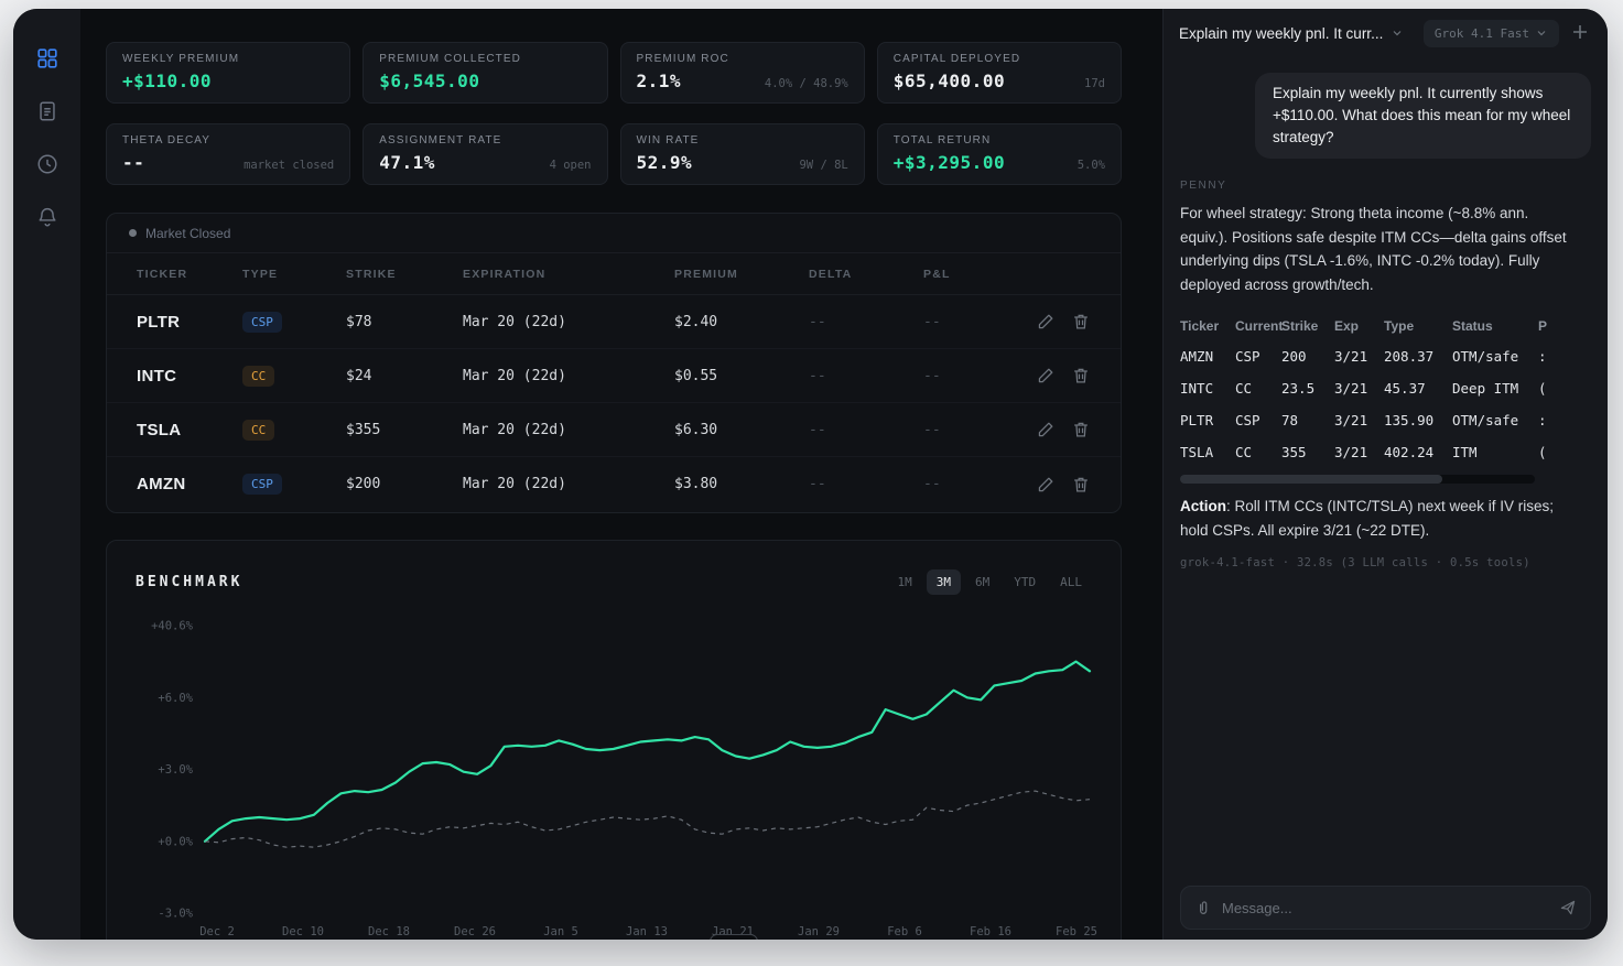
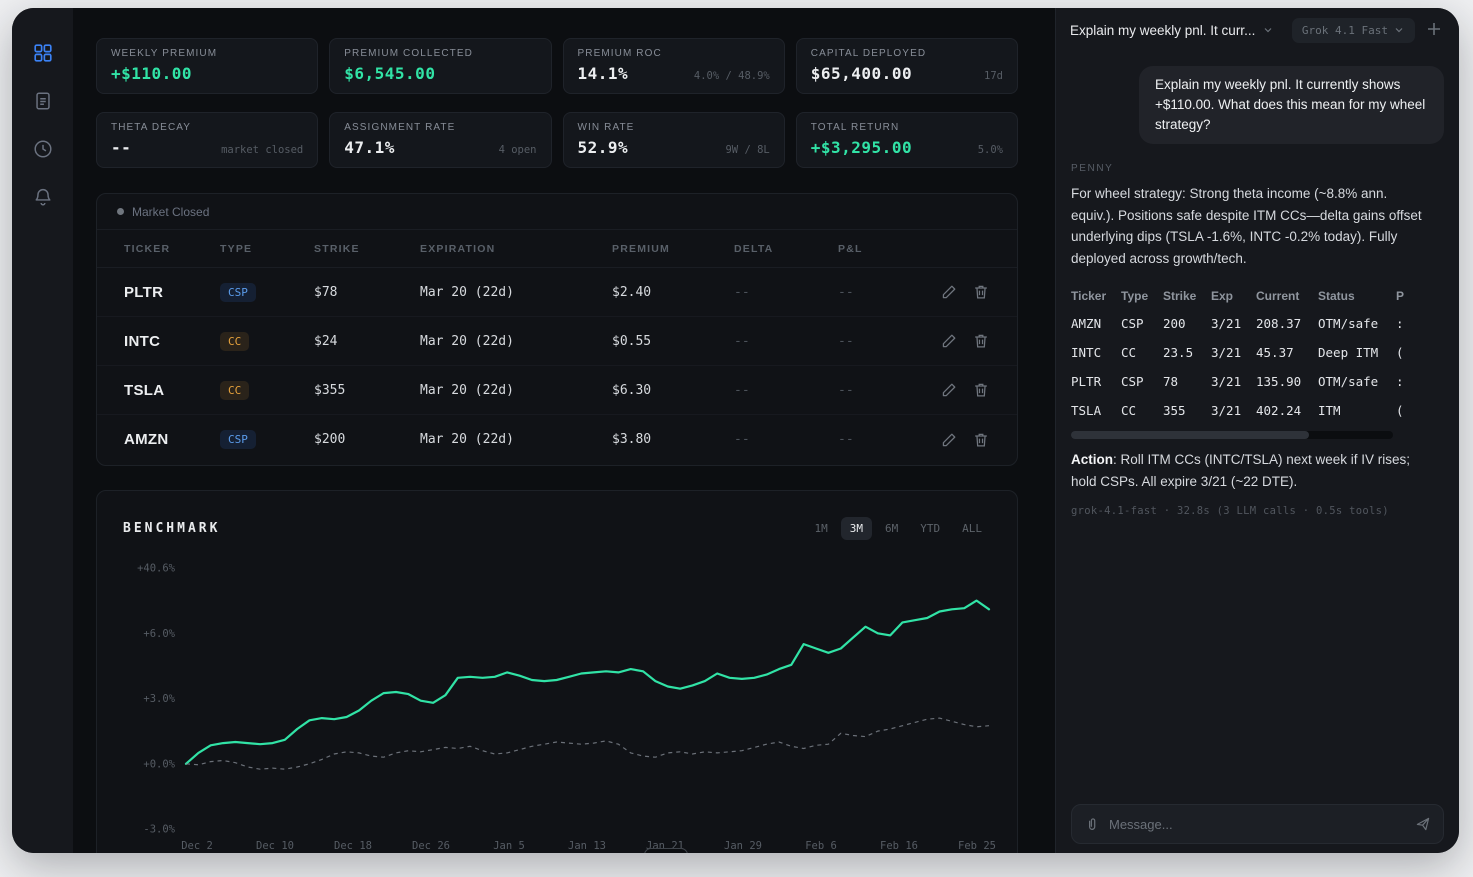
  WEEKLY PREMIUM
  +$110.00
  PREMIUM COLLECTED
  $6,545.00
  PREMIUM ROC
- 2.1%
+ 14.1%
  4.0% / 48.9%
  CAPITAL DEPLOYED
  $65,400.00
  17d
  THETA DECAY
  --
  market closed
  ASSIGNMENT RATE
  47.1%
  4 open
  WIN RATE
  52.9%
  9W / 8L
  TOTAL RETURN
  +$3,295.00
  5.0%
  Market Closed
  TICKER
  TYPE
  STRIKE
  EXPIRATION
  PREMIUM
  DELTA
  P&L
  PLTR
  CSP
  $78
  Mar 20 (22d)
  $2.40
  --
  --
  INTC
  CC
  $24
  Mar 20 (22d)
  $0.55
  --
  --
  TSLA
  CC
  $355
  Mar 20 (22d)
  $6.30
  --
  --
  AMZN
  CSP
  $200
  Mar 20 (22d)
  $3.80
  --
  --
  BENCHMARK
  1M
  3M
  6M
  YTD
  ALL
  +40.6%
  +6.0%
  +3.0%
  +0.0%
  -3.0%
  Dec 2
  Dec 10
  Dec 18
  Dec 26
  Jan 5
  Jan 13
  Jan 21
  Jan 29
  Feb 6
  Feb 16
  Feb 25
  Explain my weekly pnl. It curr...
  Grok 4.1 Fast
  Explain my weekly pnl. It currently shows +$110.00. What does this mean for my wheel strategy?
  PENNY
  For wheel strategy: Strong theta income (~8.8% ann. equiv.). Positions safe despite ITM CCs—delta gains offset underlying dips (TSLA -1.6%, INTC -0.2% today). Fully deployed across growth/tech.
  Ticker
- Current
+ Type
  Strike
  Exp
- Type
+ Current
  Status
  P
  AMZN
  CSP
  200
  3/21
  208.37
  OTM/safe
  :
  INTC
  CC
  23.5
  3/21
  45.37
  Deep ITM
  (
  PLTR
  CSP
  78
  3/21
  135.90
  OTM/safe
  :
  TSLA
  CC
  355
  3/21
  402.24
  ITM
  (
  Action: Roll ITM CCs (INTC/TSLA) next week if IV rises; hold CSPs. All expire 3/21 (~22 DTE).
  grok-4.1-fast · 32.8s (3 LLM calls · 0.5s tools)
  Message...
